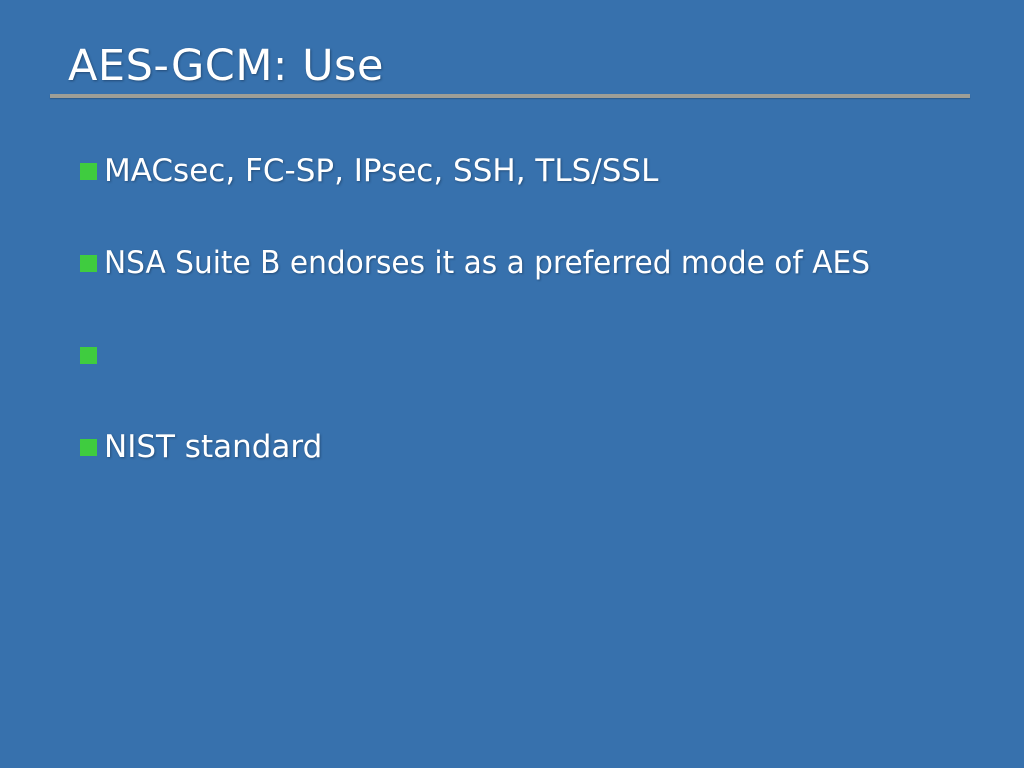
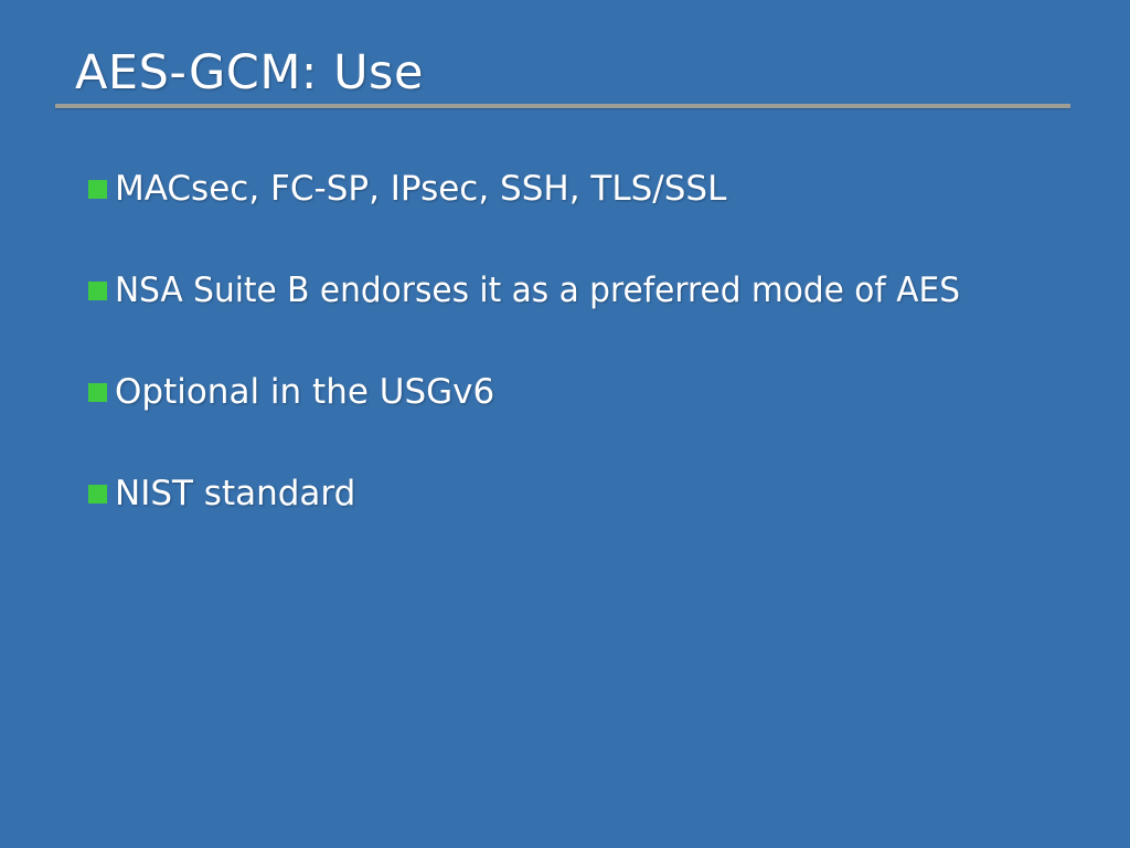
  AES-GCM: Use
  MACsec, FC-SP, IPsec, SSH, TLS/SSL
  NSA Suite B endorses it as a preferred mode of AES
+ Optional in the USGv6
  NIST standard
